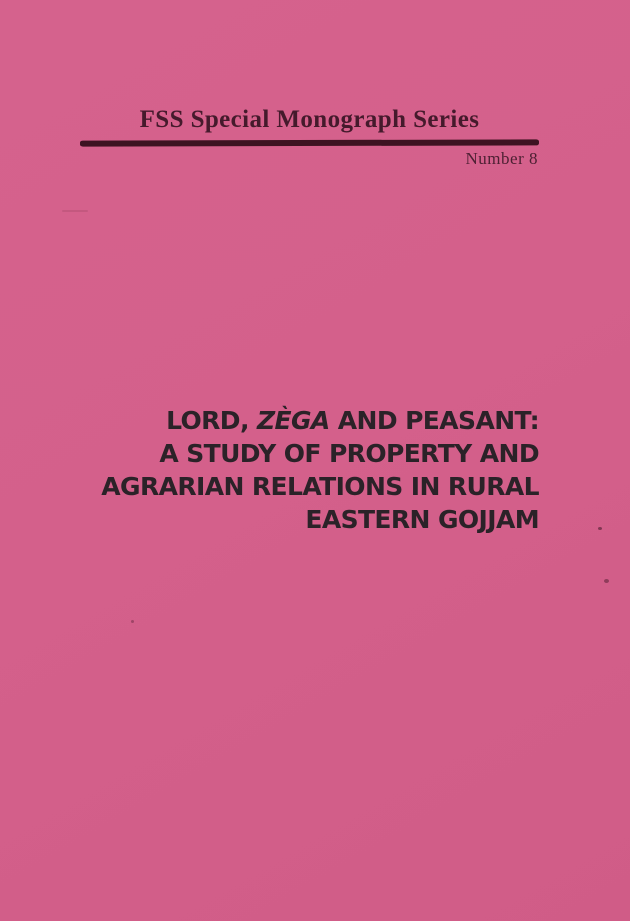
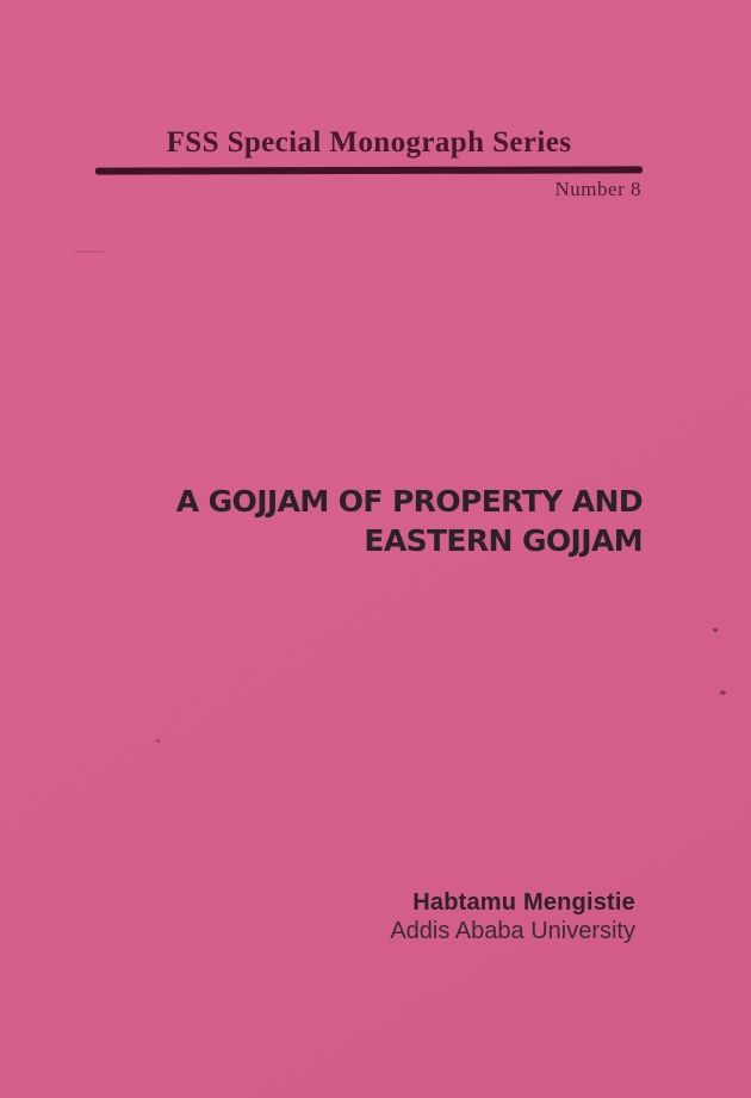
  FSS Special Monograph Series
  Number 8
- LORD, ZÈGA AND PEASANT:
- A STUDY OF PROPERTY AND
+ A GOJJAM OF PROPERTY AND
- AGRARIAN RELATIONS IN RURAL
  EASTERN GOJJAM
+ Habtamu Mengistie
+ Addis Ababa University
